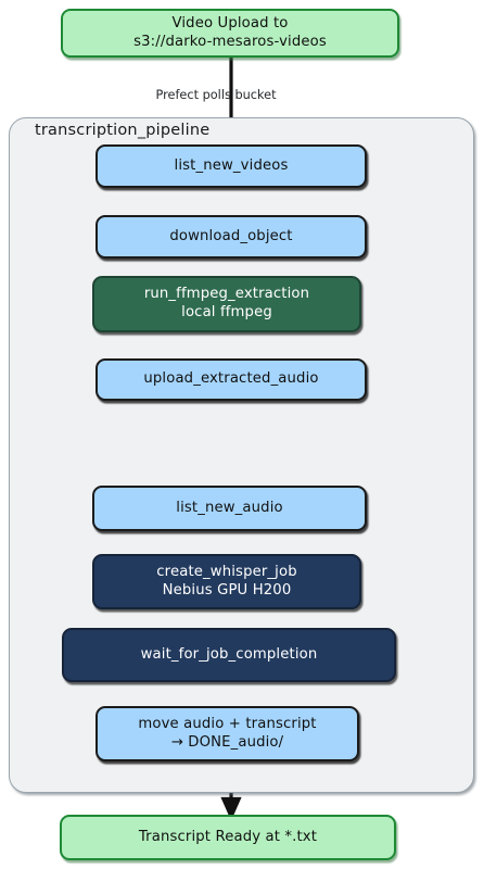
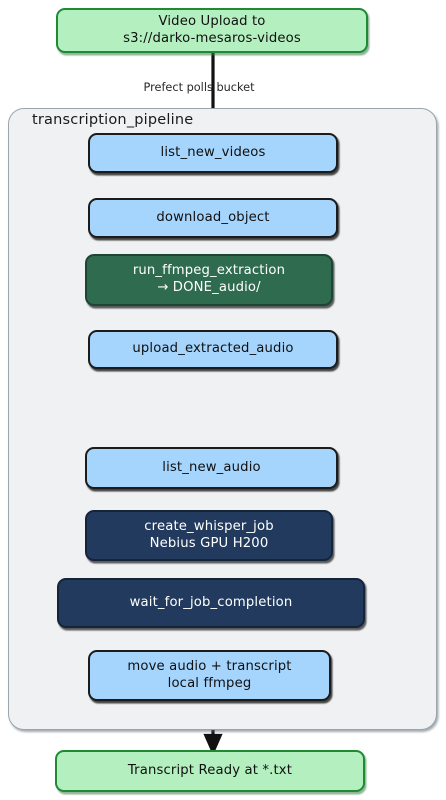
  Video Upload to
  s3://darko-mesaros-videos
  Prefect polls bucket
  transcription_pipeline
  list_new_videos
  download_object
  run_ffmpeg_extraction
- local ffmpeg
+ → DONE_audio/
  upload_extracted_audio
  list_new_audio
  create_whisper_job
  Nebius GPU H200
  wait_for_job_completion
  move audio + transcript
- → DONE_audio/
+ local ffmpeg
  Transcript Ready at *.txt
